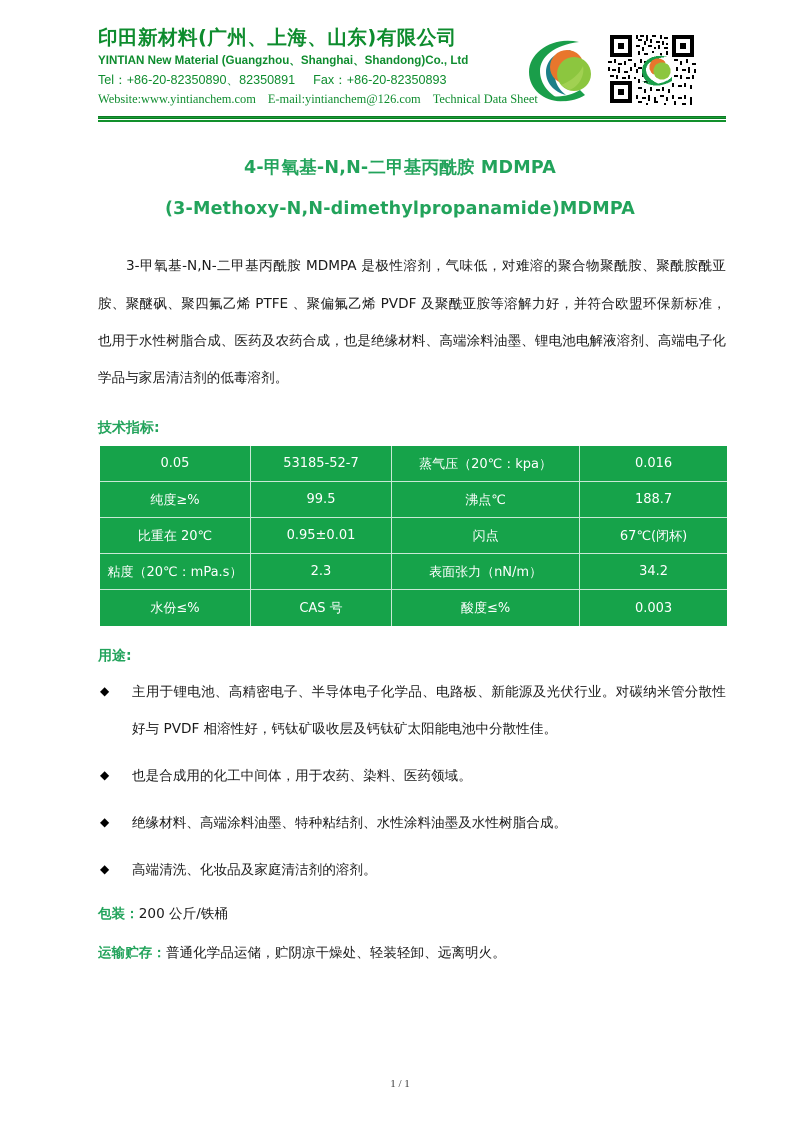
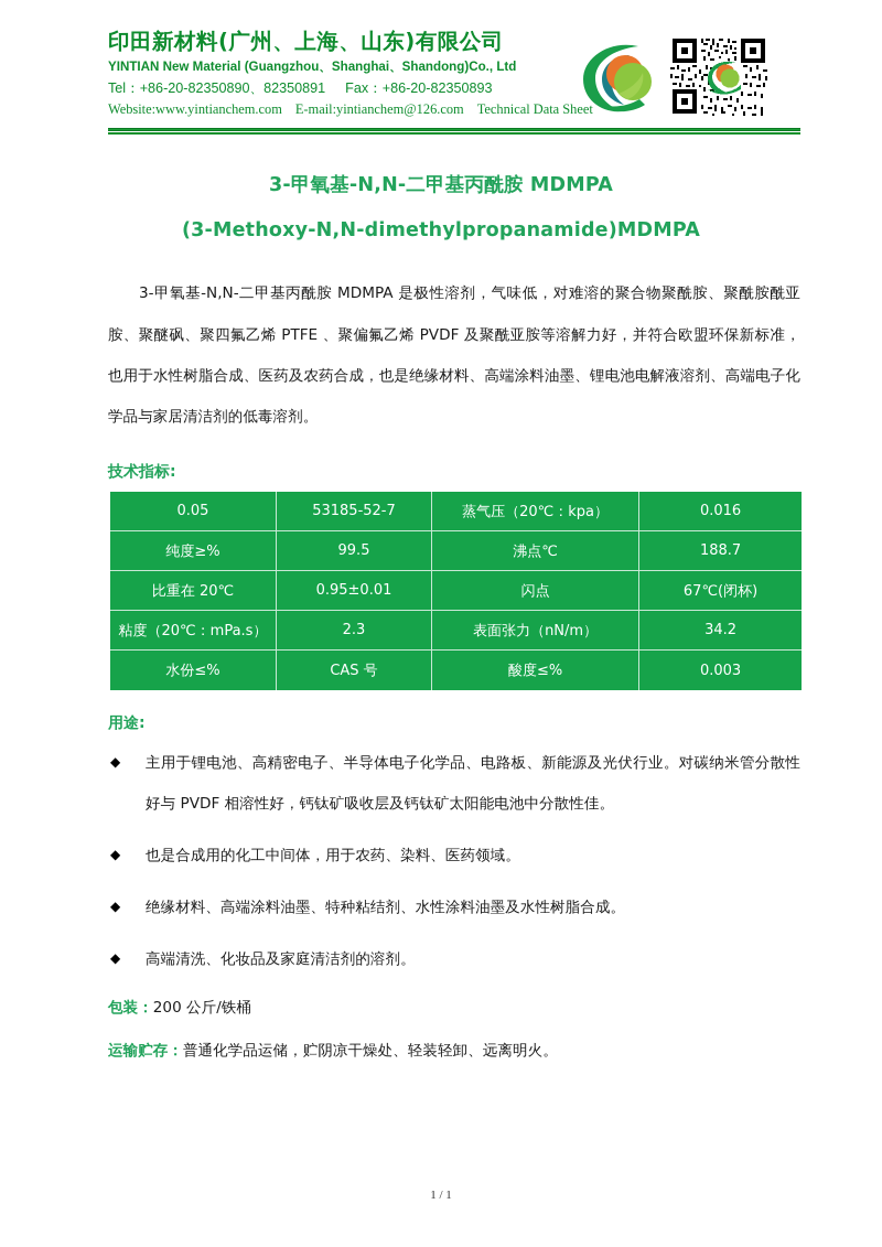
  印田新材料(广州、上海、山东)有限公司
  YINTIAN New Material (Guangzhou、Shanghai、Shandong)Co., Ltd
  Tel：+86-20-82350890、82350891 Fax：+86-20-82350893
  Website:www.yintianchem.com E-mail:yintianchem@126.com Technical Data Sheet
- 4-甲氧基-N,N-二甲基丙酰胺 MDMPA
+ 3-甲氧基-N,N-二甲基丙酰胺 MDMPA
  (3-Methoxy-N,N-dimethylpropanamide)MDMPA
  3-甲氧基-N,N-二甲基丙酰胺 MDMPA 是极性溶剂，气味低，对难溶的聚合物聚酰胺、聚酰胺酰亚胺、聚醚砜、聚四氟乙烯 PTFE 、聚偏氟乙烯 PVDF 及聚酰亚胺等溶解力好，并符合欧盟环保新标准，也用于水性树脂合成、医药及农药合成，也是绝缘材料、高端涂料油墨、锂电池电解液溶剂、高端电子化学品与家居清洁剂的低毒溶剂。
  技术指标:
  0.05	53185-52-7	蒸气压（20℃：kpa）	0.016
  纯度≥%	99.5	沸点℃	188.7
  比重在 20℃	0.95±0.01	闪点	67℃(闭杯)
  粘度（20℃：mPa.s）	2.3	表面张力（nN/m）	34.2
  水份≤%	CAS 号	酸度≤%	0.003
  用途:
  ◆
  主用于锂电池、高精密电子、半导体电子化学品、电路板、新能源及光伏行业。对碳纳米管分散性好与 PVDF 相溶性好，钙钛矿吸收层及钙钛矿太阳能电池中分散性佳。
  ◆
  也是合成用的化工中间体，用于农药、染料、医药领域。
  ◆
  绝缘材料、高端涂料油墨、特种粘结剂、水性涂料油墨及水性树脂合成。
  ◆
  高端清洗、化妆品及家庭清洁剂的溶剂。
  包装：200 公斤/铁桶
  运输贮存：普通化学品运储，贮阴凉干燥处、轻装轻卸、远离明火。
  1 / 1
